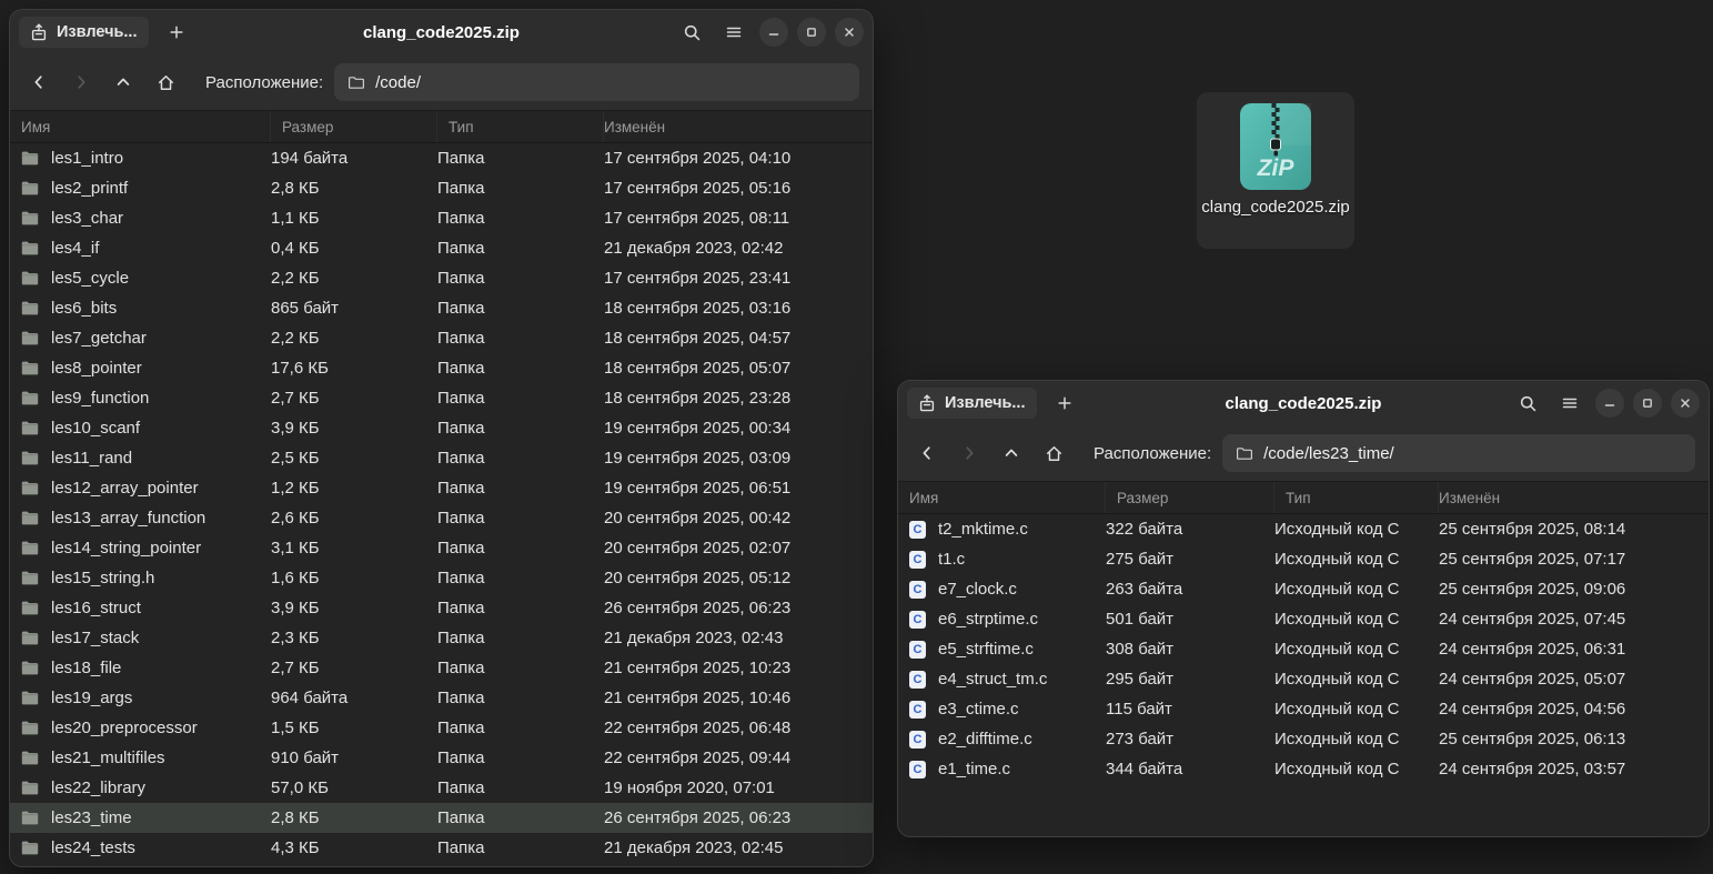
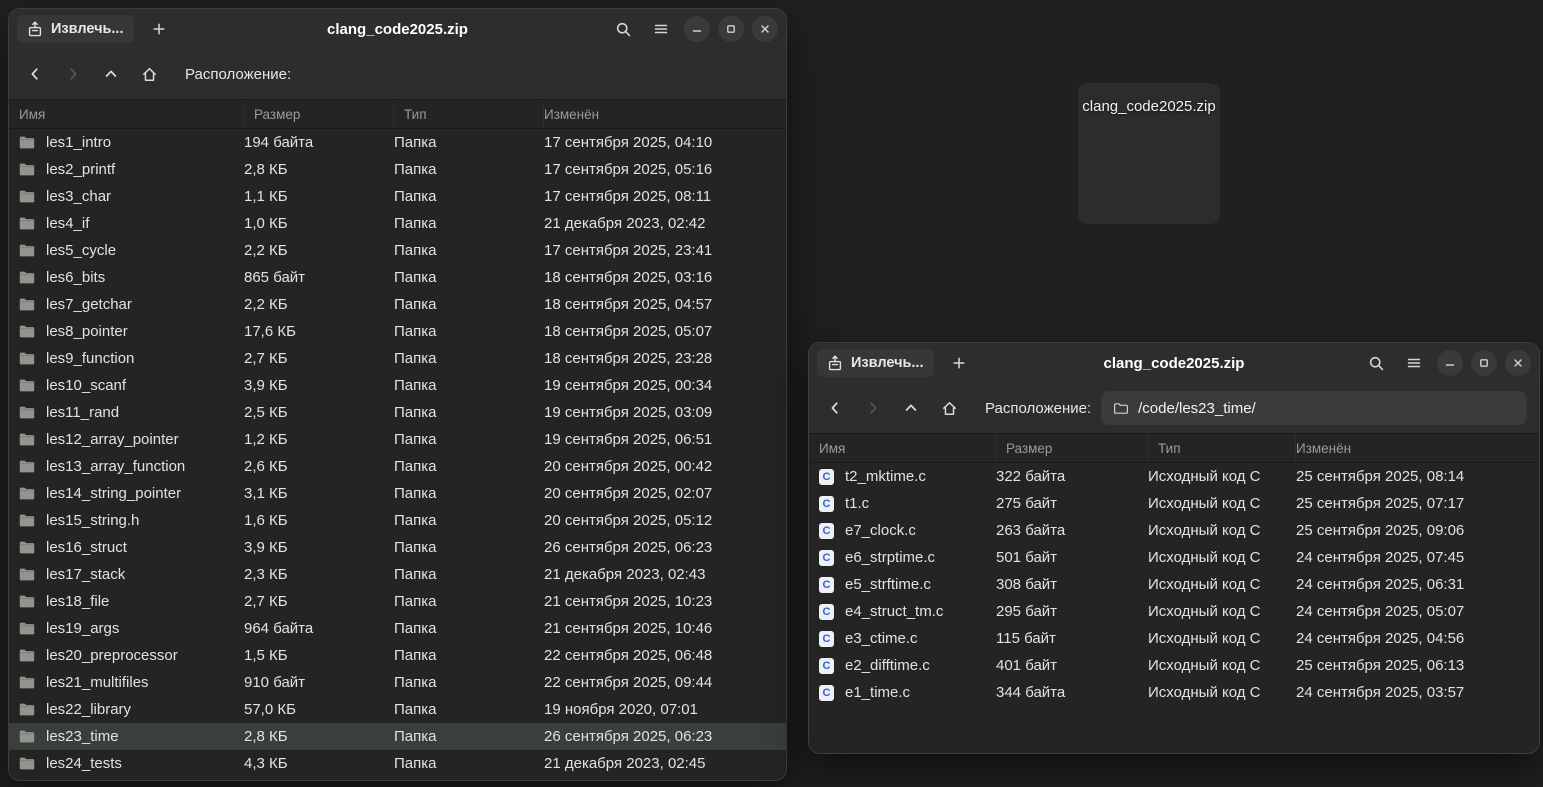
- ZiP
  clang_code2025.zip
  Извлечь...
  clang_code2025.zip
  Расположение:
- /code/
  Имя
  Размер
  Тип
  Изменён
  les1_intro
  194 байта
  Папка
  17 сентября 2025, 04:10
  les2_printf
  2,8 КБ
  Папка
  17 сентября 2025, 05:16
  les3_char
  1,1 КБ
  Папка
  17 сентября 2025, 08:11
  les4_if
- 0,4 КБ
+ 1,0 КБ
  Папка
  21 декабря 2023, 02:42
  les5_cycle
  2,2 КБ
  Папка
  17 сентября 2025, 23:41
  les6_bits
  865 байт
  Папка
  18 сентября 2025, 03:16
  les7_getchar
  2,2 КБ
  Папка
  18 сентября 2025, 04:57
  les8_pointer
  17,6 КБ
  Папка
  18 сентября 2025, 05:07
  les9_function
  2,7 КБ
  Папка
  18 сентября 2025, 23:28
  les10_scanf
  3,9 КБ
  Папка
  19 сентября 2025, 00:34
  les11_rand
  2,5 КБ
  Папка
  19 сентября 2025, 03:09
  les12_array_pointer
  1,2 КБ
  Папка
  19 сентября 2025, 06:51
  les13_array_function
  2,6 КБ
  Папка
  20 сентября 2025, 00:42
  les14_string_pointer
  3,1 КБ
  Папка
  20 сентября 2025, 02:07
  les15_string.h
  1,6 КБ
  Папка
  20 сентября 2025, 05:12
  les16_struct
  3,9 КБ
  Папка
  26 сентября 2025, 06:23
  les17_stack
  2,3 КБ
  Папка
  21 декабря 2023, 02:43
  les18_file
  2,7 КБ
  Папка
  21 сентября 2025, 10:23
  les19_args
  964 байта
  Папка
  21 сентября 2025, 10:46
  les20_preprocessor
  1,5 КБ
  Папка
  22 сентября 2025, 06:48
  les21_multifiles
  910 байт
  Папка
  22 сентября 2025, 09:44
  les22_library
  57,0 КБ
  Папка
  19 ноября 2020, 07:01
  les23_time
  2,8 КБ
  Папка
  26 сентября 2025, 06:23
  les24_tests
  4,3 КБ
  Папка
  21 декабря 2023, 02:45
  Извлечь...
  clang_code2025.zip
  Расположение:
  /code/les23_time/
  Имя
  Размер
  Тип
  Изменён
  C
  t2_mktime.c
  322 байта
  Исходный код C
  25 сентября 2025, 08:14
  C
  t1.c
  275 байт
  Исходный код C
  25 сентября 2025, 07:17
  C
  e7_clock.c
  263 байта
  Исходный код C
  25 сентября 2025, 09:06
  C
  e6_strptime.c
  501 байт
  Исходный код C
  24 сентября 2025, 07:45
  C
  e5_strftime.c
  308 байт
  Исходный код C
  24 сентября 2025, 06:31
  C
  e4_struct_tm.c
  295 байт
  Исходный код C
  24 сентября 2025, 05:07
  C
  e3_ctime.c
  115 байт
  Исходный код C
  24 сентября 2025, 04:56
  C
  e2_difftime.c
- 273 байт
+ 401 байт
  Исходный код C
  25 сентября 2025, 06:13
  C
  e1_time.c
  344 байта
  Исходный код C
  24 сентября 2025, 03:57
